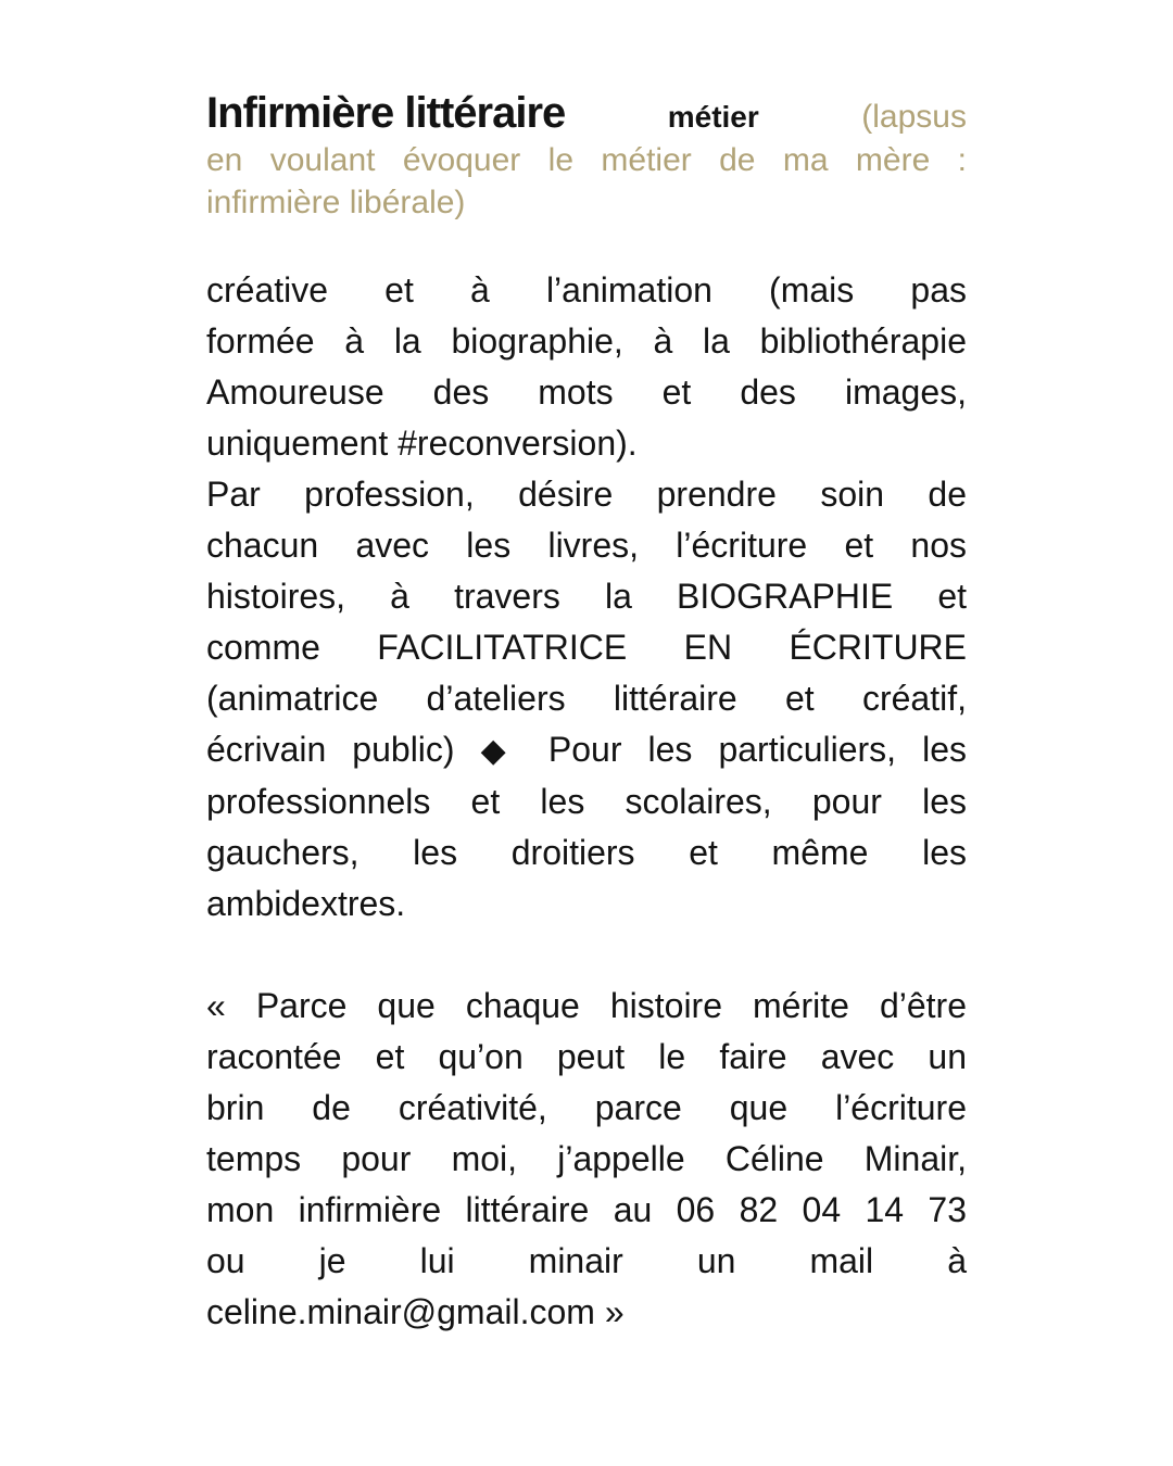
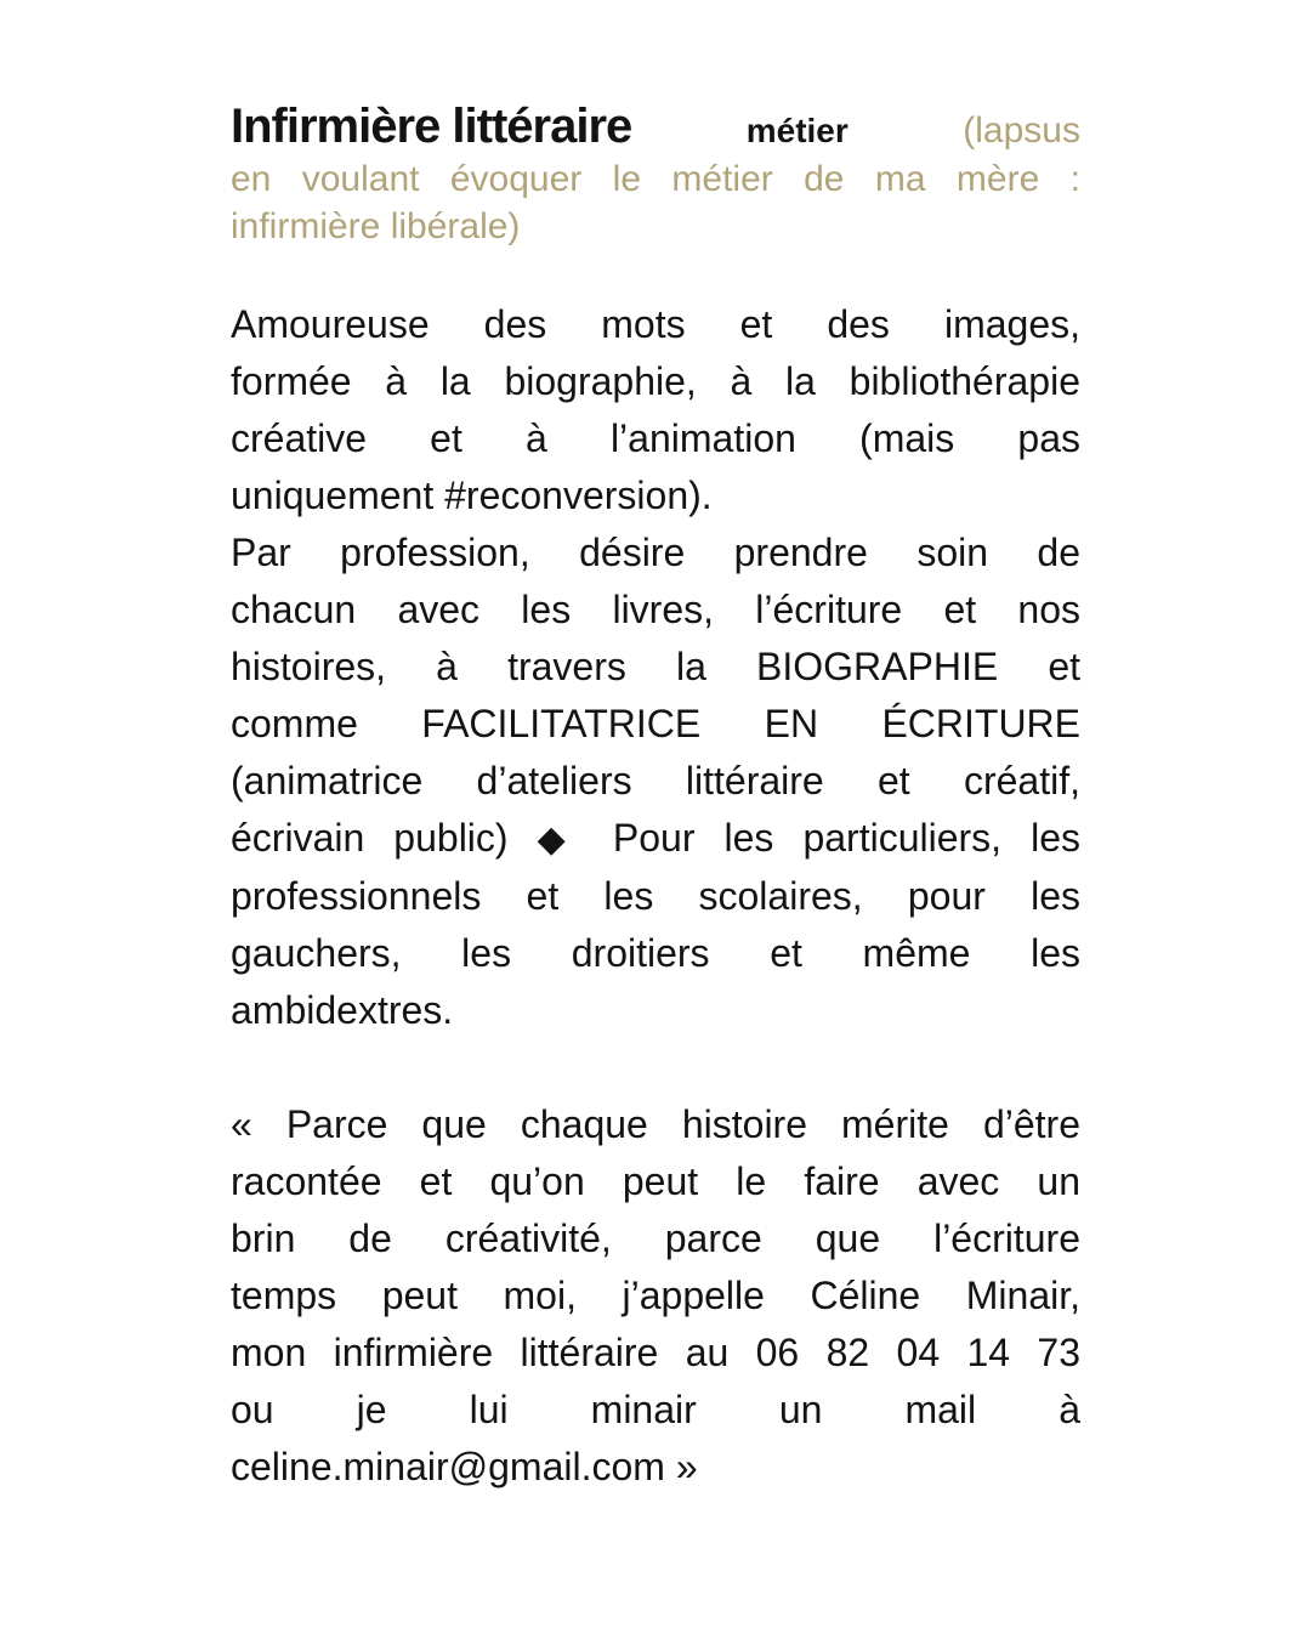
  Infirmière littéraire
  métier
  (lapsus
  en voulant évoquer le métier de ma mère :
  infirmière libérale)
- créative et à l’animation (mais pas
+ Amoureuse des mots et des images,
  formée à la biographie, à la bibliothérapie
- Amoureuse des mots et des images,
+ créative et à l’animation (mais pas
  uniquement #reconversion).
  Par profession, désire prendre soin de
  chacun avec les livres, l’écriture et nos
  histoires, à travers la BIOGRAPHIE et
  comme FACILITATRICE EN ÉCRITURE
  (animatrice d’ateliers littéraire et créatif,
  écrivain public) ◆ Pour les particuliers, les
  professionnels et les scolaires, pour les
  gauchers, les droitiers et même les
  ambidextres.
  « Parce que chaque histoire mérite d’être
  racontée et qu’on peut le faire avec un
  brin de créativité, parce que l’écriture
- temps pour moi, j’appelle Céline Minair,
+ temps peut moi, j’appelle Céline Minair,
  mon infirmière littéraire au 06 82 04 14 73
  ou je lui minair un mail à
  celine.minair@gmail.com »
